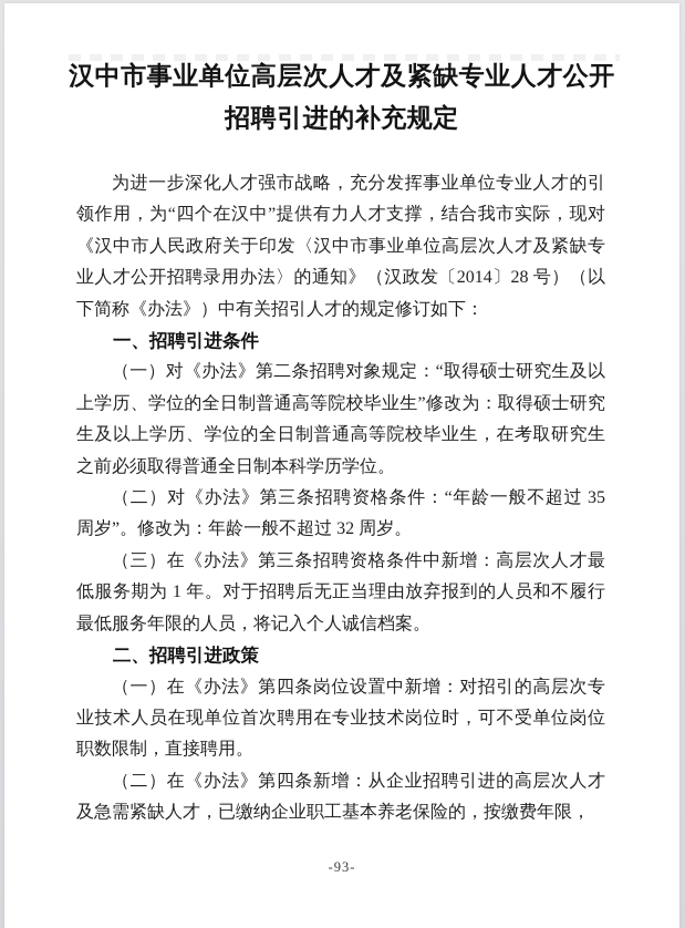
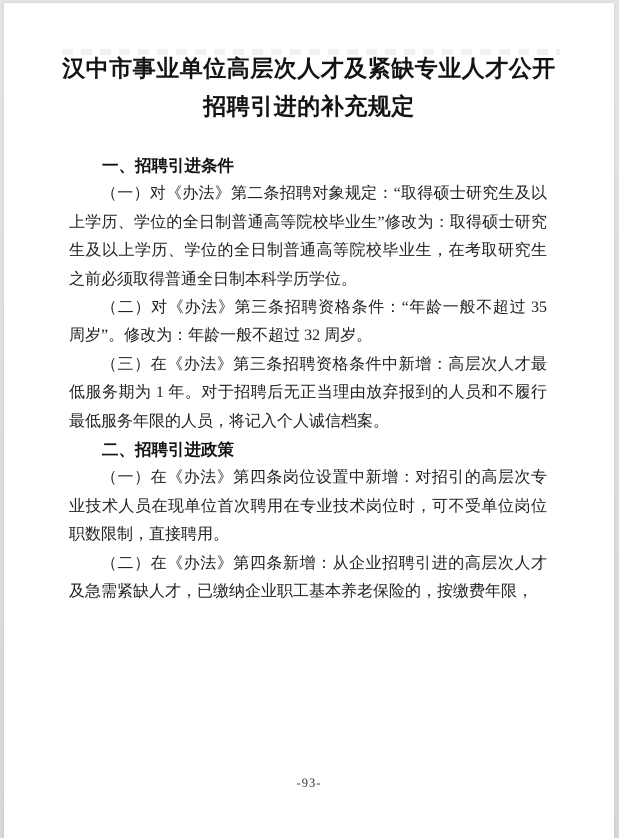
  汉中市事业单位高层次人才及紧缺专业人才公开
  招聘引进的补充规定
- 为进一步深化人才强市战略，充分发挥事业单位专业人才的引领作用，为“四个在汉中”提供有力人才支撑，结合我市实际，现对《汉中市人民政府关于印发〈汉中市事业单位高层次人才及紧缺专业人才公开招聘录用办法〉的通知》（汉政发〔2014〕28 号）（以下简称《办法》）中有关招引人才的规定修订如下：
  一、招聘引进条件
  （一）对《办法》第二条招聘对象规定：“取得硕士研究生及以上学历、学位的全日制普通高等院校毕业生”修改为：取得硕士研究生及以上学历、学位的全日制普通高等院校毕业生，在考取研究生之前必须取得普通全日制本科学历学位。
  （二）对《办法》第三条招聘资格条件：“年龄一般不超过 35 周岁”。修改为：年龄一般不超过 32 周岁。
  （三）在《办法》第三条招聘资格条件中新增：高层次人才最低服务期为 1 年。对于招聘后无正当理由放弃报到的人员和不履行最低服务年限的人员，将记入个人诚信档案。
  二、招聘引进政策
  （一）在《办法》第四条岗位设置中新增：对招引的高层次专业技术人员在现单位首次聘用在专业技术岗位时，可不受单位岗位职数限制，直接聘用。
  （二）在《办法》第四条新增：从企业招聘引进的高层次人才及急需紧缺人才，已缴纳企业职工基本养老保险的，按缴费年限，
  -93-
